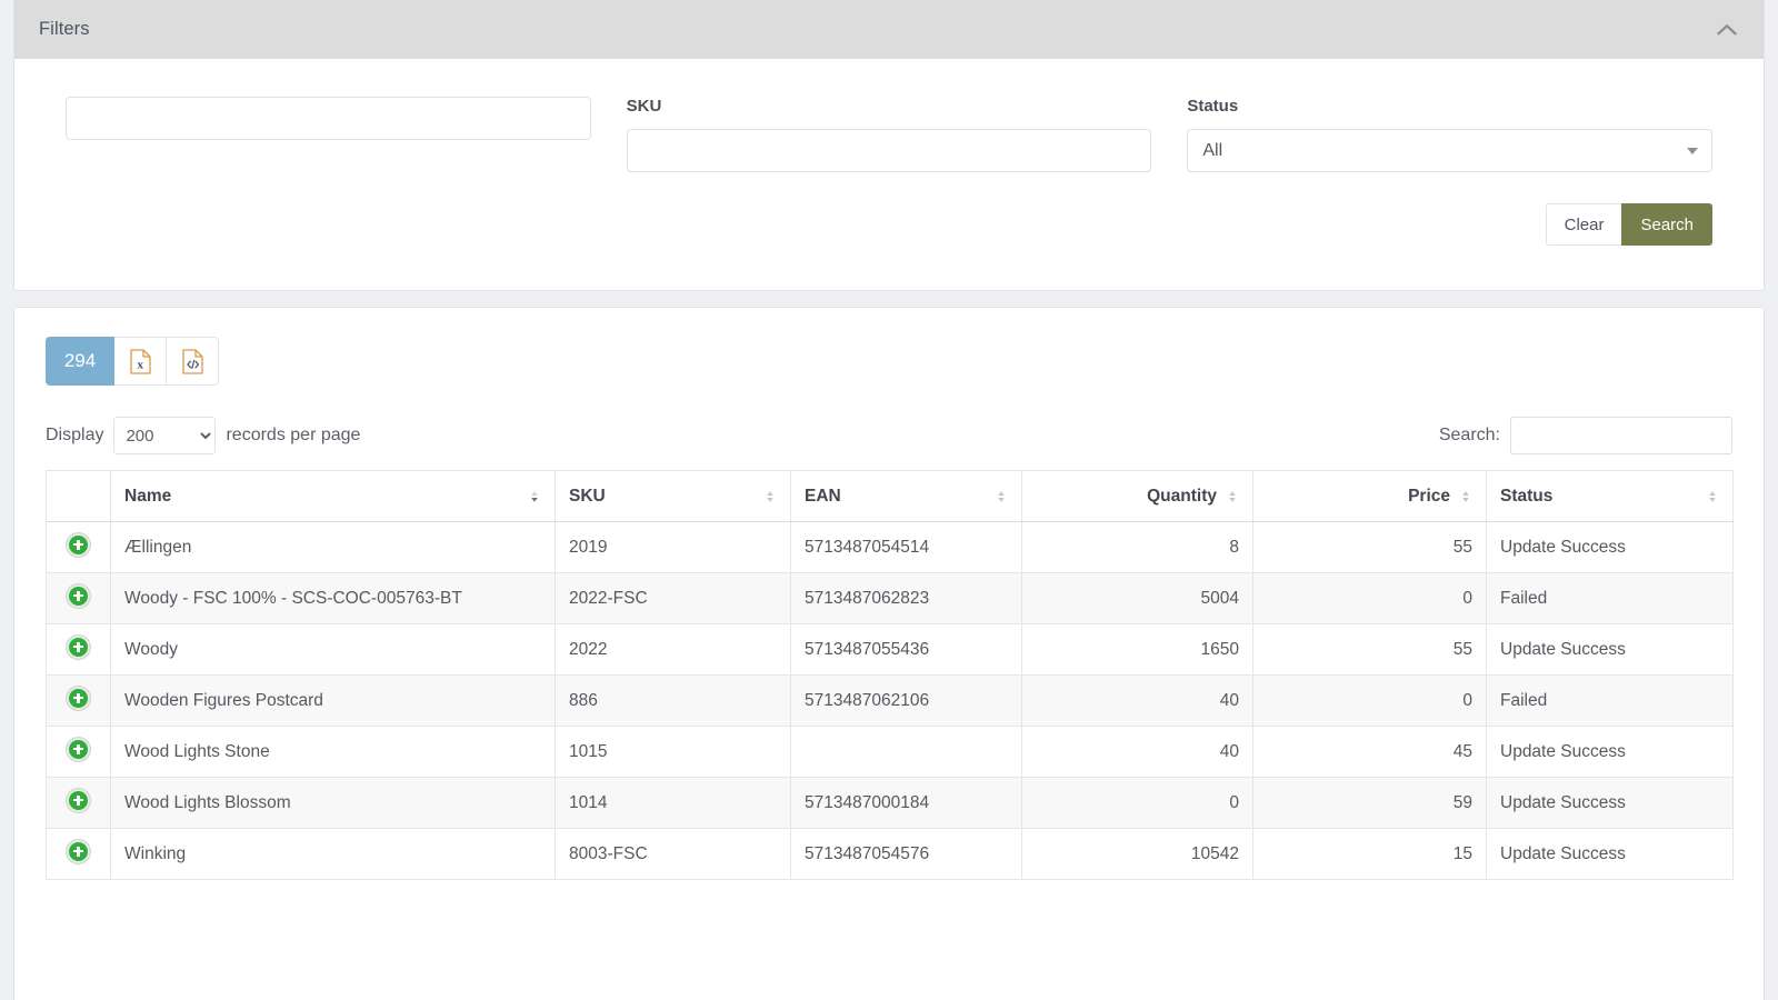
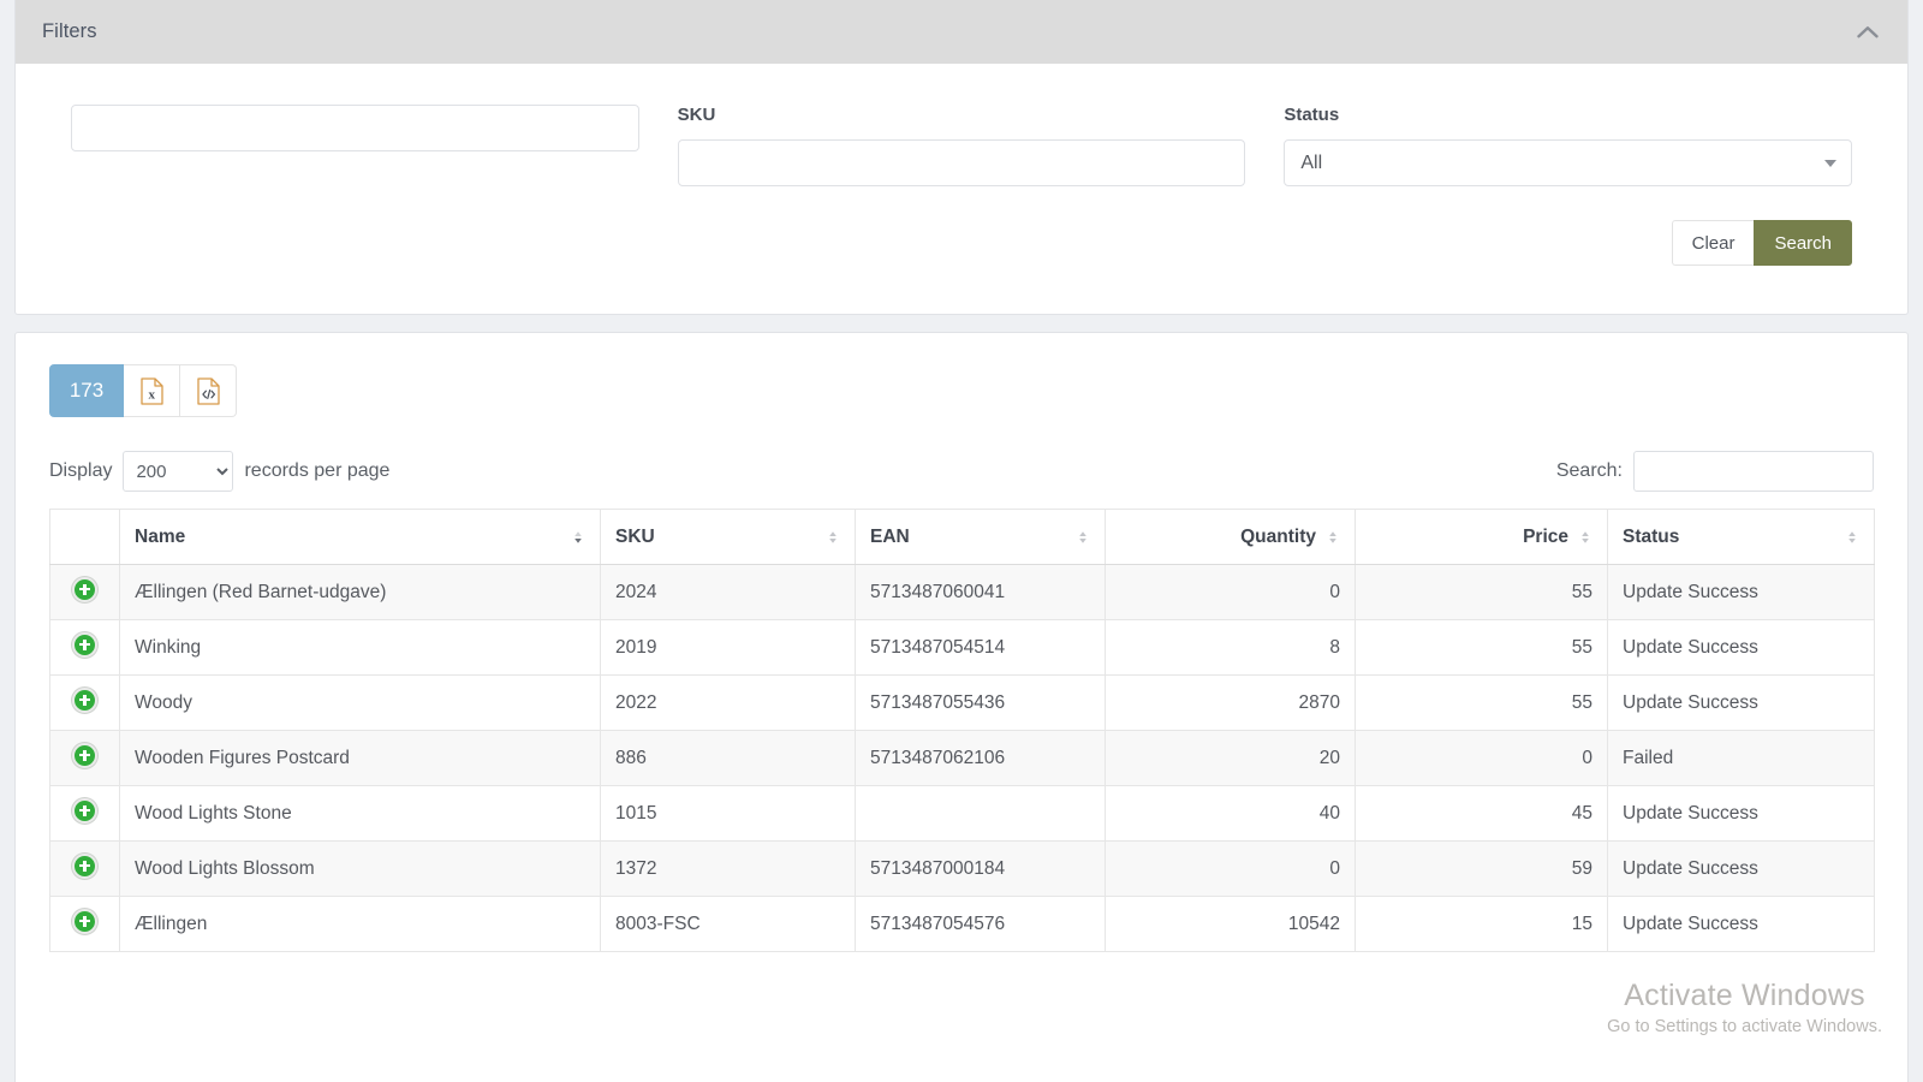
  Filters
  SKU
  Status
  All
  Clear
  Search
- 294
+ 173
  x
  Display
  200
  records per page
  Search:
  	Name	SKU	EAN	Quantity	Price	Status
+ 	Ællingen (Red Barnet-udgave)	2024	5713487060041	0	55	Update Success
- 	Ællingen	2019	5713487054514	8	55	Update Success
+ 	Winking	2019	5713487054514	8	55	Update Success
- 	Woody - FSC 100% - SCS-COC-005763-BT	2022-FSC	5713487062823	5004	0	Failed
- 	Woody	2022	5713487055436	1650	55	Update Success
+ 	Woody	2022	5713487055436	2870	55	Update Success
- 	Wooden Figures Postcard	886	5713487062106	40	0	Failed
+ 	Wooden Figures Postcard	886	5713487062106	20	0	Failed
  	Wood Lights Stone	1015		40	45	Update Success
- 	Wood Lights Blossom	1014	5713487000184	0	59	Update Success
+ 	Wood Lights Blossom	1372	5713487000184	0	59	Update Success
- 	Winking	8003-FSC	5713487054576	10542	15	Update Success
+ 	Ællingen	8003-FSC	5713487054576	10542	15	Update Success
+ Activate Windows
+ Go to Settings to activate Windows.
